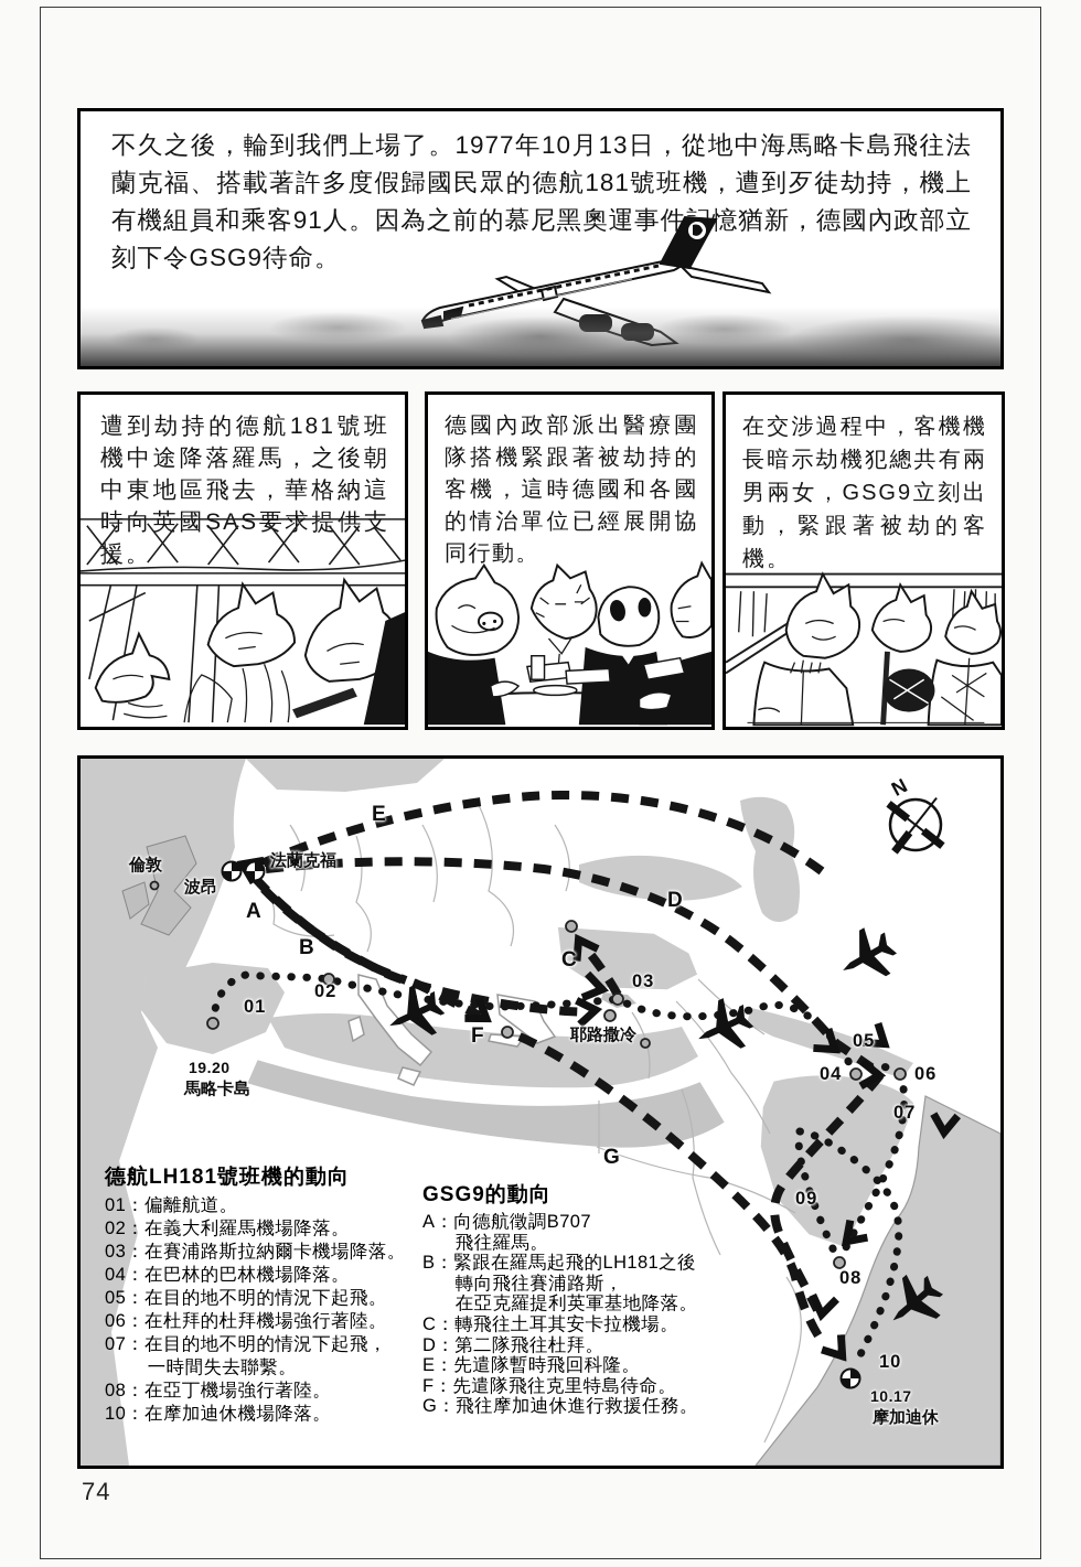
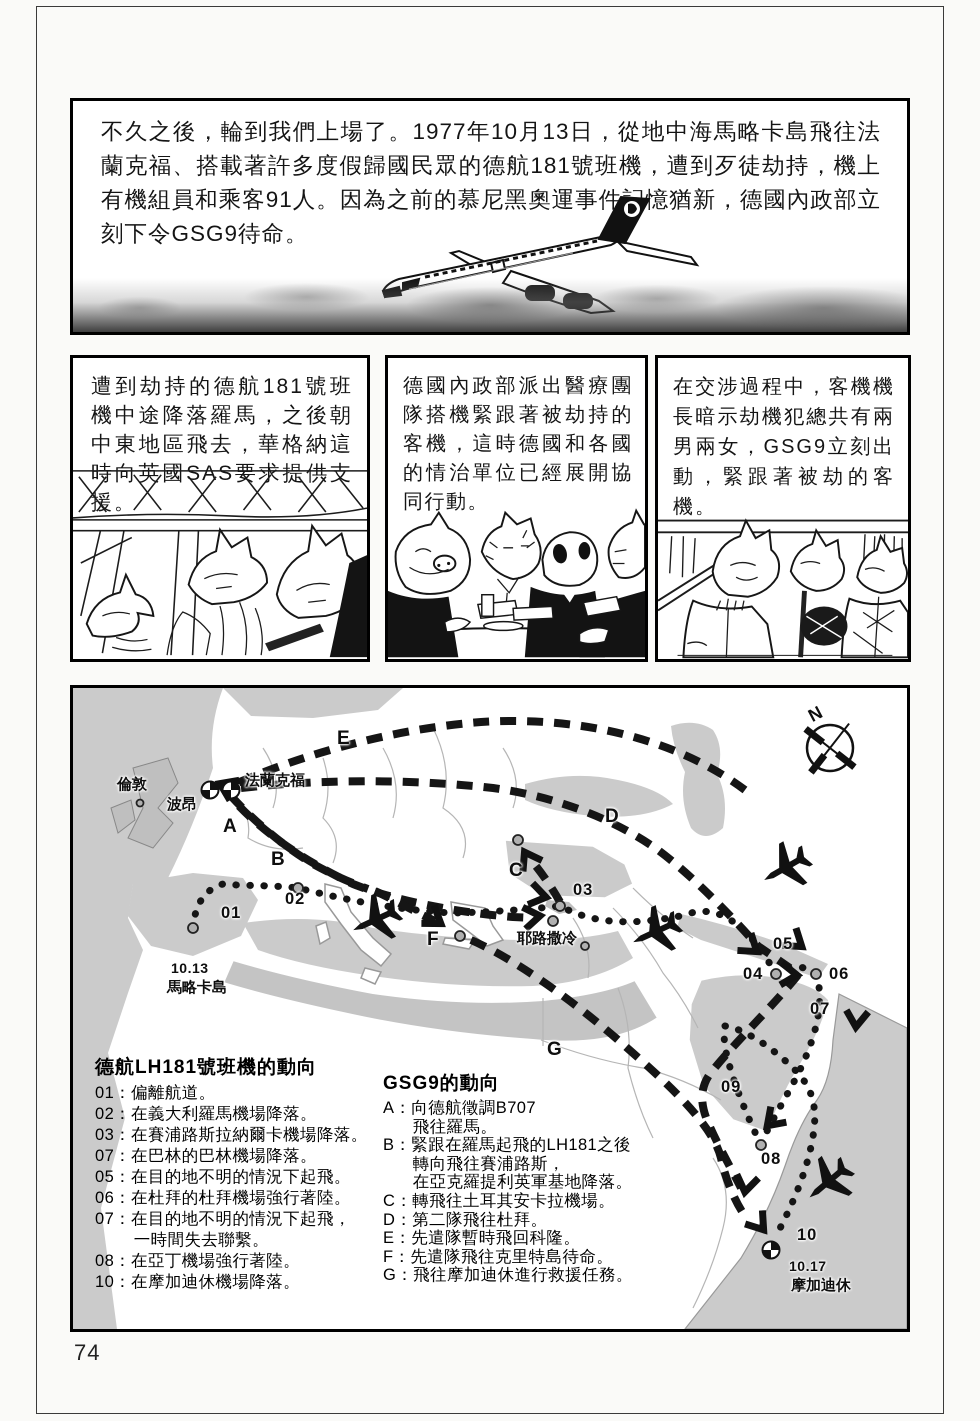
  不久之後，輪到我們上場了。1977年10月13日，從地中海馬略卡島飛往法蘭克福、搭載著許多度假歸國民眾的德航181號班機，遭到歹徒劫持，機上有機組員和乘客91人。因為之前的慕尼黑奧運事件憶猶新，德國內政部立刻下令GSG9待命。
  遭到劫持的德航181號班機中途降落羅馬，之後朝中東地區飛去，華格納這時向英國SAS要求提供支援。
  德國內政部派出醫療團隊搭機緊跟著被劫持的客機，這時德國和各國的情治單位已經展開協同行動。
  在交涉過程中，客機機長暗示劫機犯總共有兩男兩女，GSG9立刻出動，緊跟著被劫的客機。
  倫敦
  波昂
  法蘭克福
  耶路撒冷
- 19.20
+ 10.13
  馬略卡島
  10.17
  摩加迪休
  01
  02
  03
  04
  05
  06
  07
  08
  09
  10
  A
  B
  C
  D
  E
  F
  G
  德航LH181號班機的動向
  01：偏離航道。
  02：在義大利羅馬機場降落。
  03：在賽浦路斯拉納爾卡機場降落。
- 04：在巴林的巴林機場降落。
+ 07：在巴林的巴林機場降落。
  05：在目的地不明的情況下起飛。
  06：在杜拜的杜拜機場強行著陸。
  07：在目的地不明的情況下起飛，
  一時間失去聯繫。
  08：在亞丁機場強行著陸。
  10：在摩加迪休機場降落。
  GSG9的動向
  A：向德航徵調B707
  飛往羅馬。
  B：緊跟在羅馬起飛的LH181之後
  轉向飛往賽浦路斯，
  在亞克羅提利英軍基地降落。
  C：轉飛往土耳其安卡拉機場。
  D：第二隊飛往杜拜。
  E：先遣隊暫時飛回科隆。
  F：先遣隊飛往克里特島待命。
  G：飛往摩加迪休進行救援任務。
  74
